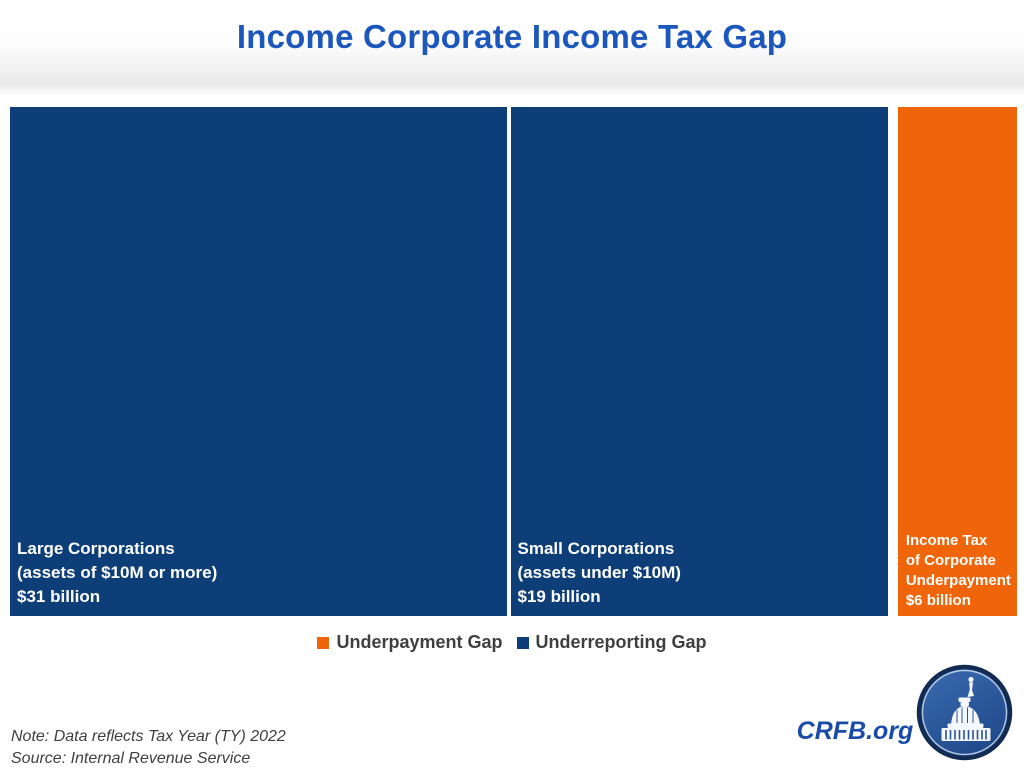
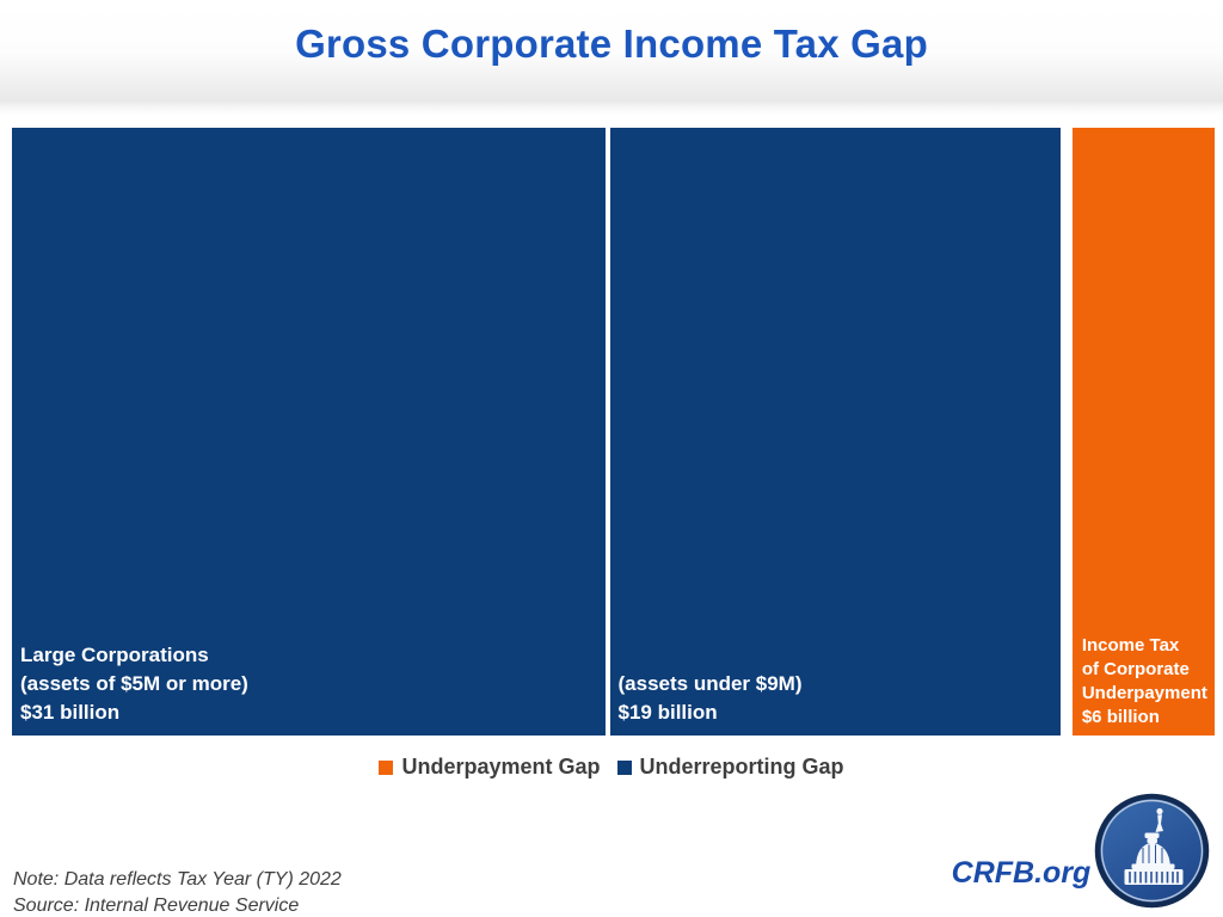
- Income Corporate Income Tax Gap
+ Gross Corporate Income Tax Gap
  Large Corporations
- (assets of $10M or more)
+ (assets of $5M or more)
  $31 billion
- Small Corporations
- (assets under $10M)
+ (assets under $9M)
  $19 billion
  Income Tax
  of Corporate
  Underpayment
  $6 billion
  Underpayment Gap
  Underreporting Gap
  Note: Data reflects Tax Year (TY) 2022
  Source: Internal Revenue Service
  CRFB.org
